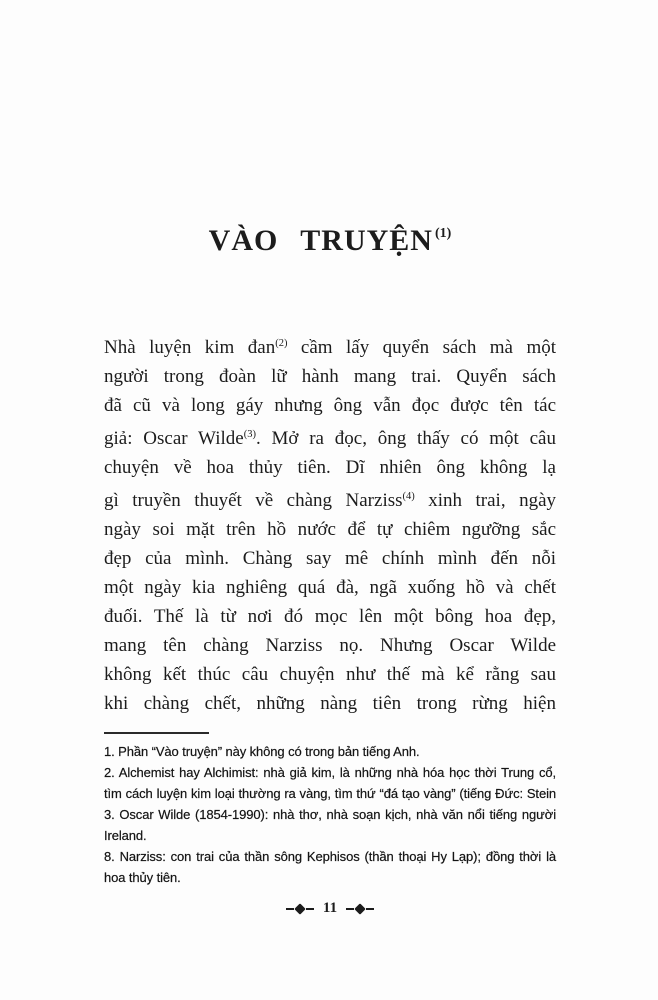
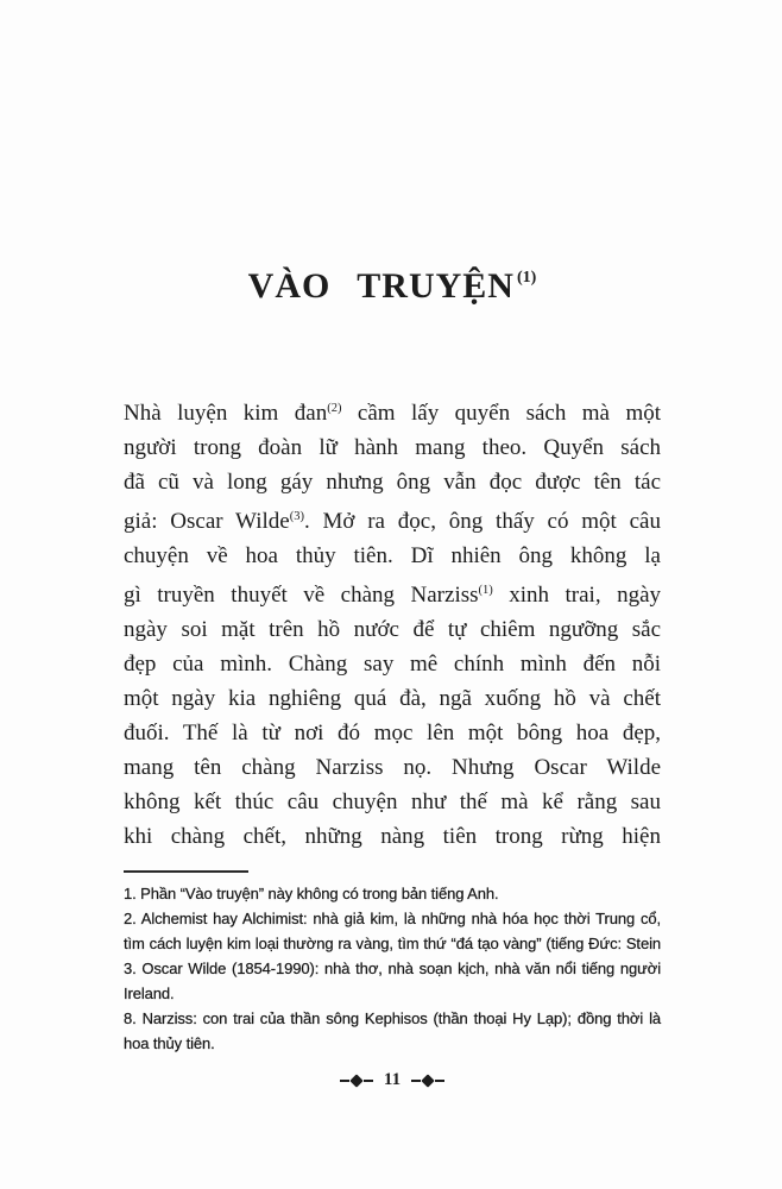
  VÀO TRUYỆN (1)
  Nhà luyện kim đan(2) cầm lấy quyển sách mà một
- người trong đoàn lữ hành mang trai. Quyển sách
+ người trong đoàn lữ hành mang theo. Quyển sách
  đã cũ và long gáy nhưng ông vẫn đọc được tên tác
  giả: Oscar Wilde(3). Mở ra đọc, ông thấy có một câu
  chuyện về hoa thủy tiên. Dĩ nhiên ông không lạ
- gì truyền thuyết về chàng Narziss(4) xinh trai, ngày
+ gì truyền thuyết về chàng Narziss(1) xinh trai, ngày
  ngày soi mặt trên hồ nước để tự chiêm ngưỡng sắc
  đẹp của mình. Chàng say mê chính mình đến nỗi
  một ngày kia nghiêng quá đà, ngã xuống hồ và chết
  đuối. Thế là từ nơi đó mọc lên một bông hoa đẹp,
  mang tên chàng Narziss nọ. Nhưng Oscar Wilde
  không kết thúc câu chuyện như thế mà kể rằng sau
  khi chàng chết, những nàng tiên trong rừng hiện
  1. Phần “Vào truyện” này không có trong bản tiếng Anh.
  2. Alchemist hay Alchimist: nhà giả kim, là những nhà hóa học thời Trung cổ,
  tìm cách luyện kim loại thường ra vàng, tìm thứ “đá tạo vàng” (tiếng Đức: Stein
  3. Oscar Wilde (1854-1990): nhà thơ, nhà soạn kịch, nhà văn nổi tiếng người
  Ireland.
  8. Narziss: con trai của thần sông Kephisos (thần thoại Hy Lạp); đồng thời là
  hoa thủy tiên.
  11
